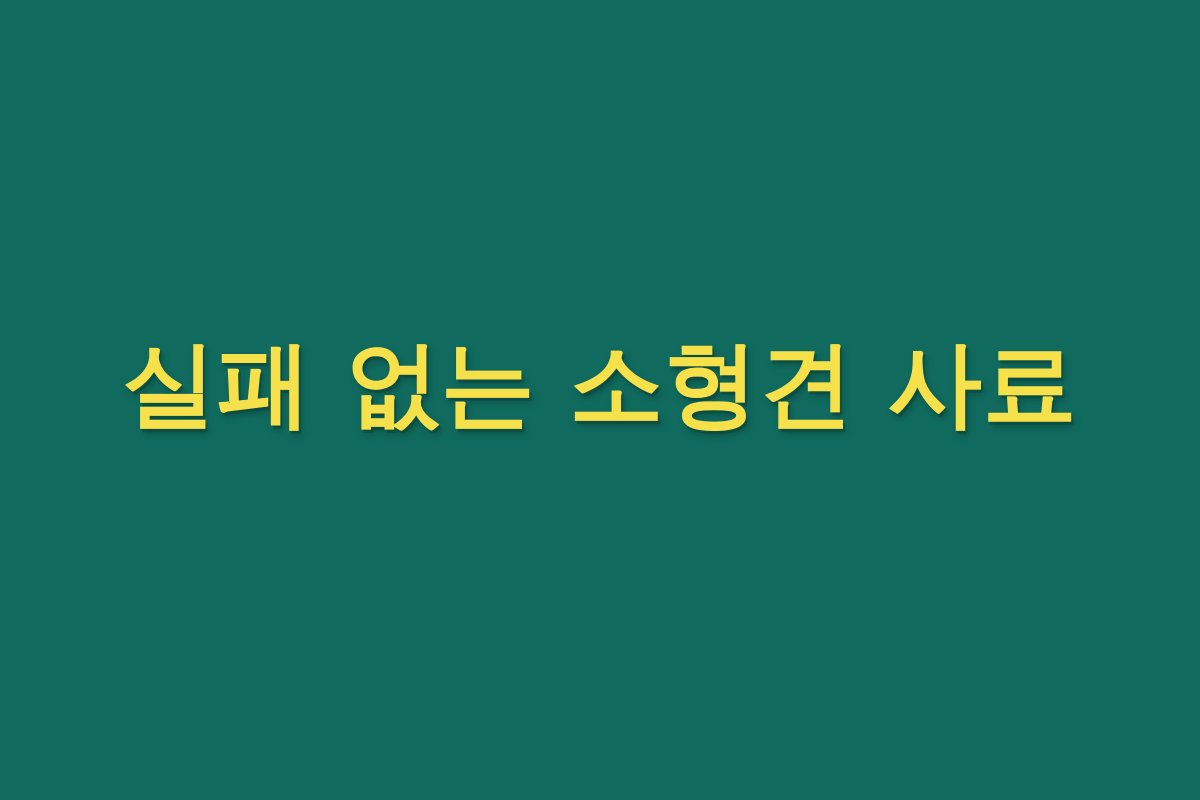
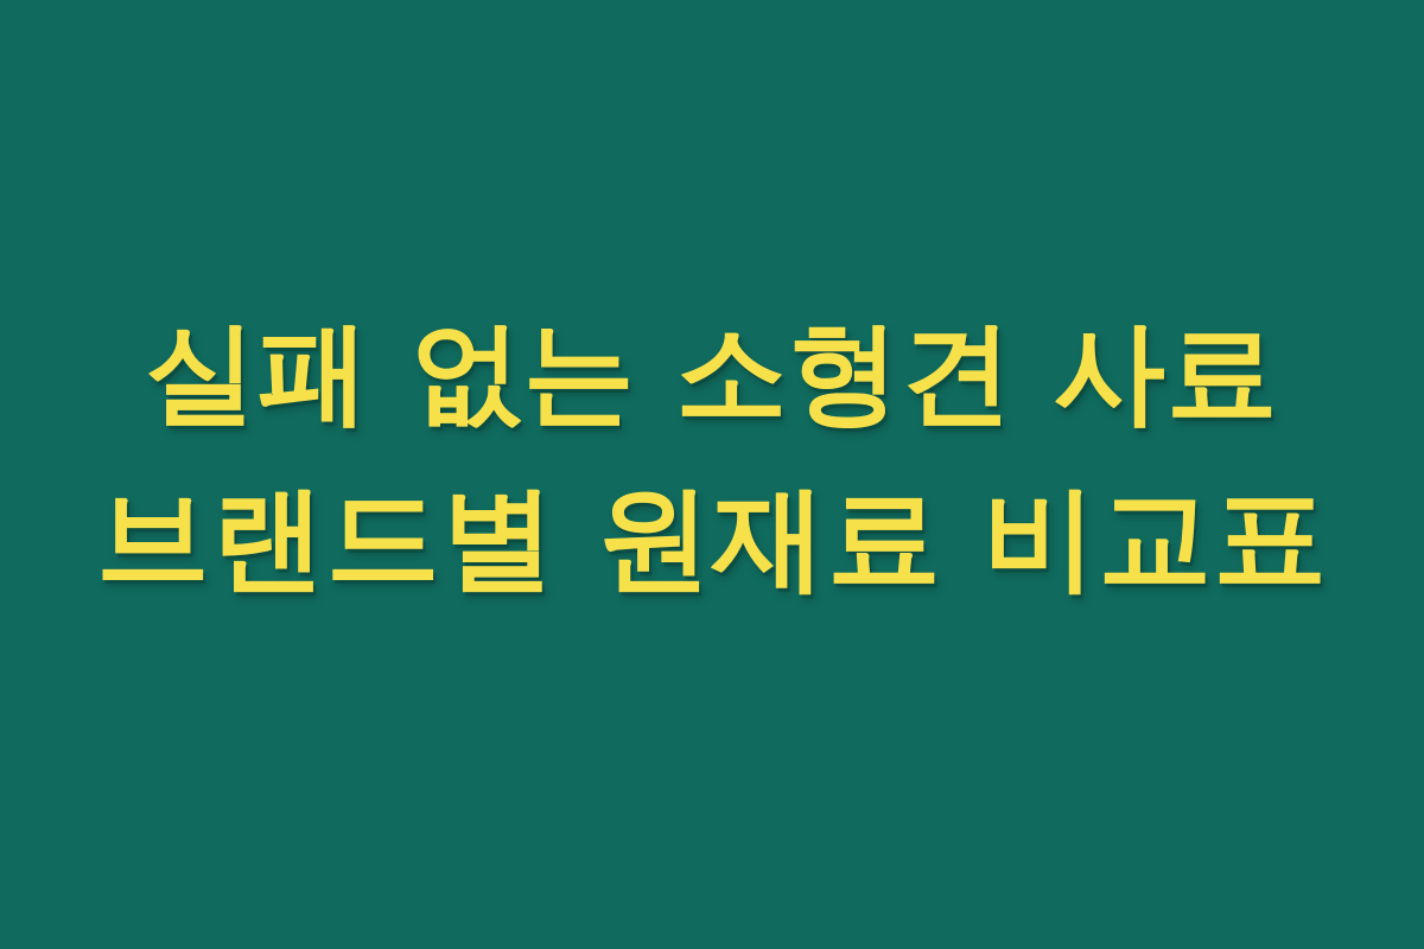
  실패 없는 소형견 사료
+ 브랜드별 원재료 비교표
